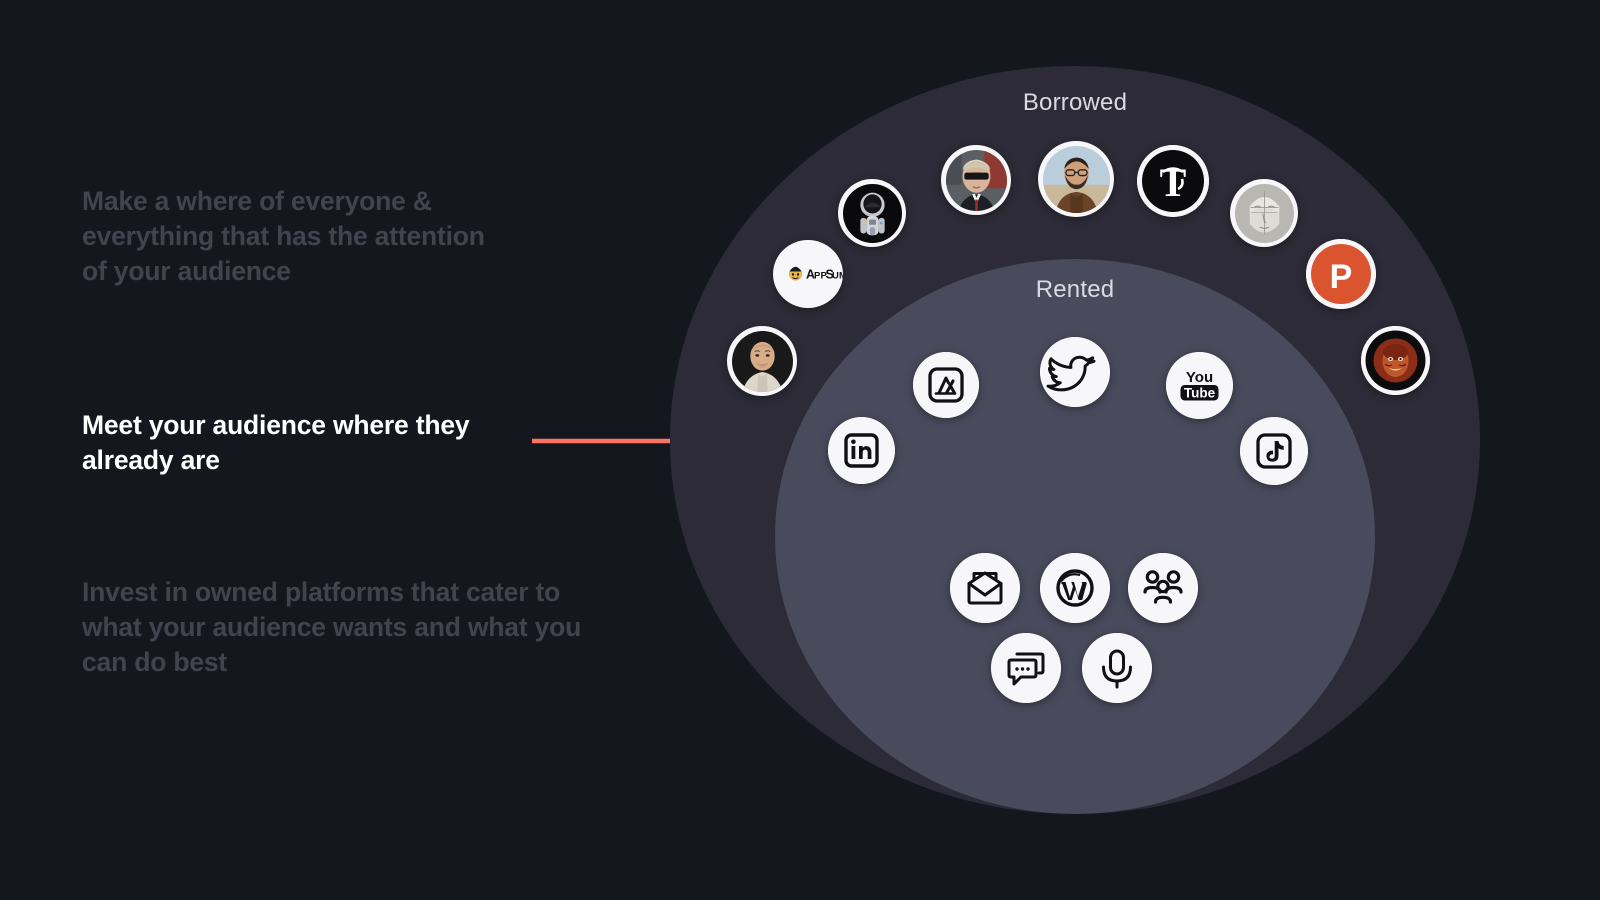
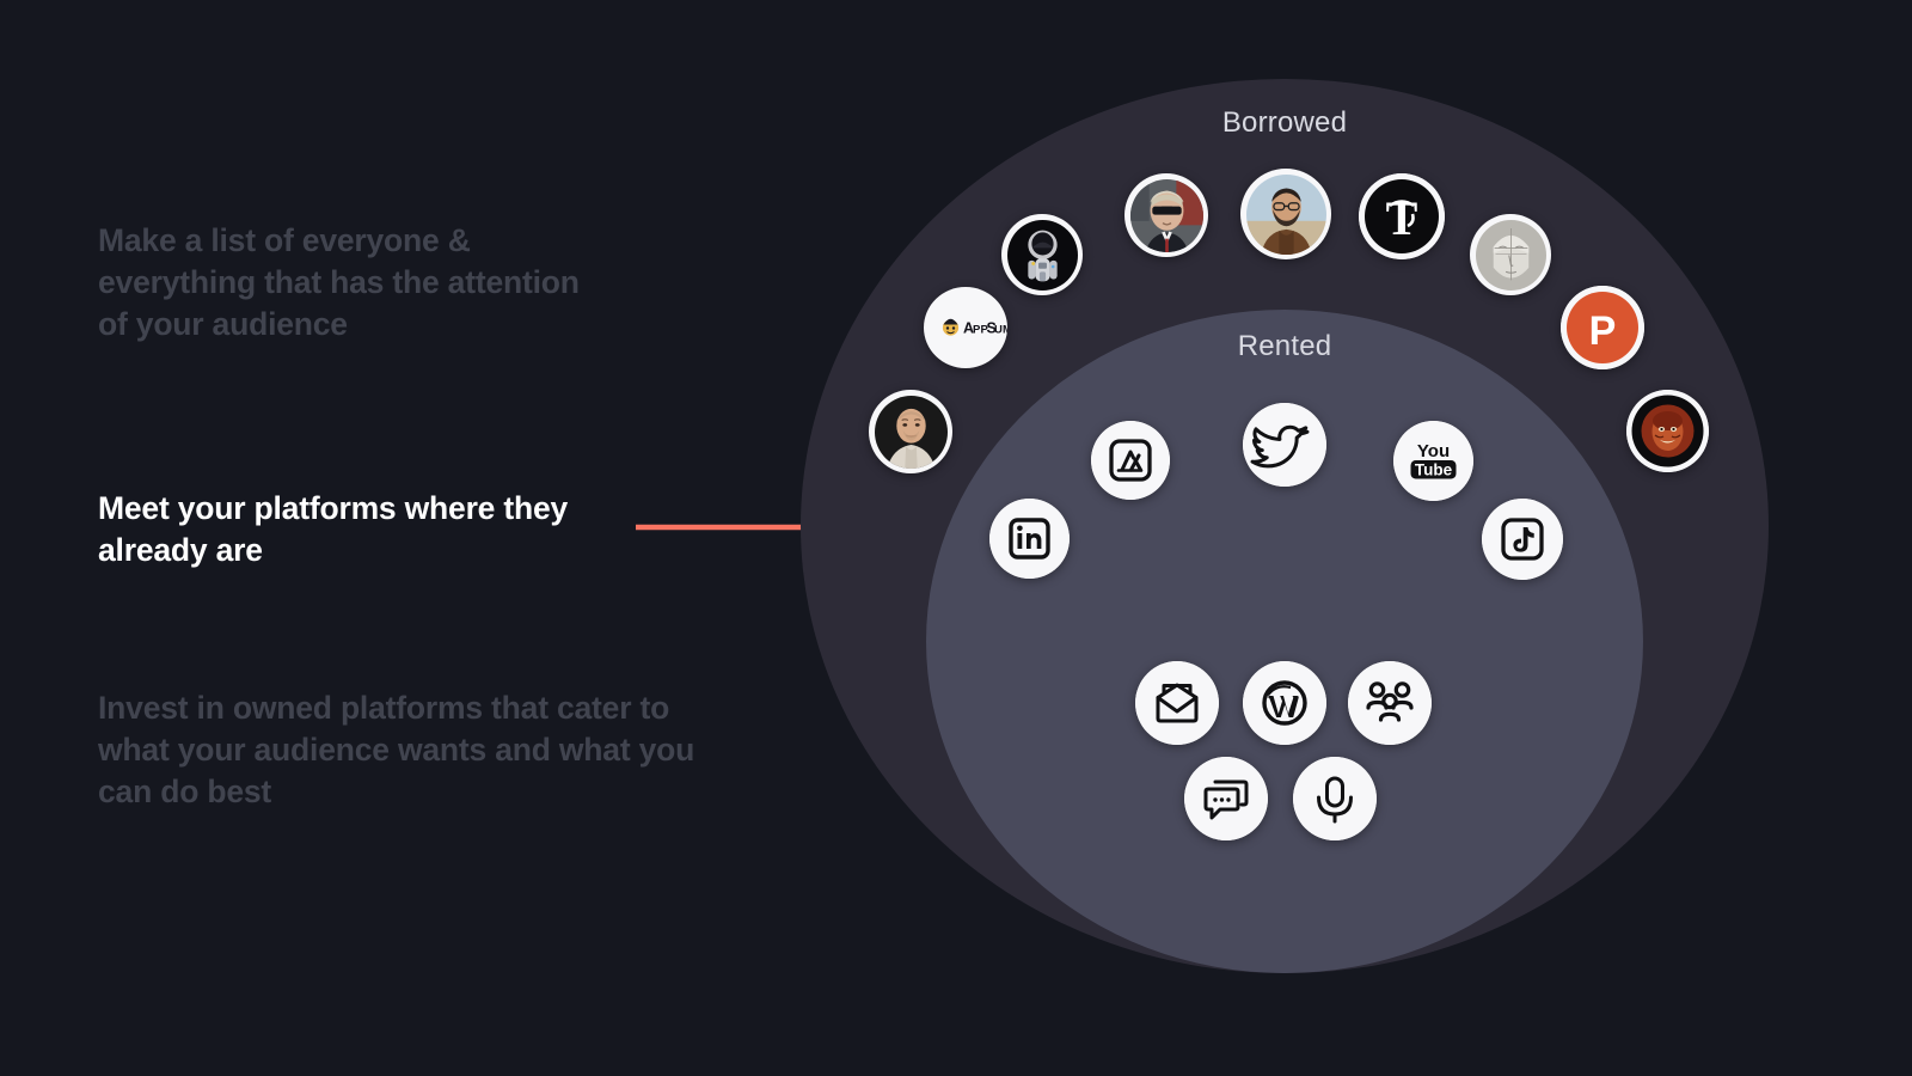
- Make a where of everyone & everything that has the attention of your audience
+ Make a list of everyone & everything that has the attention of your audience
- Meet your audience where they already are
+ Meet your platforms where they already are
  Invest in owned platforms that cater to what your audience wants and what you can do best
  Borrowed
  Rented
  A
  PP
  S
  T
  P
  You
  Tube
